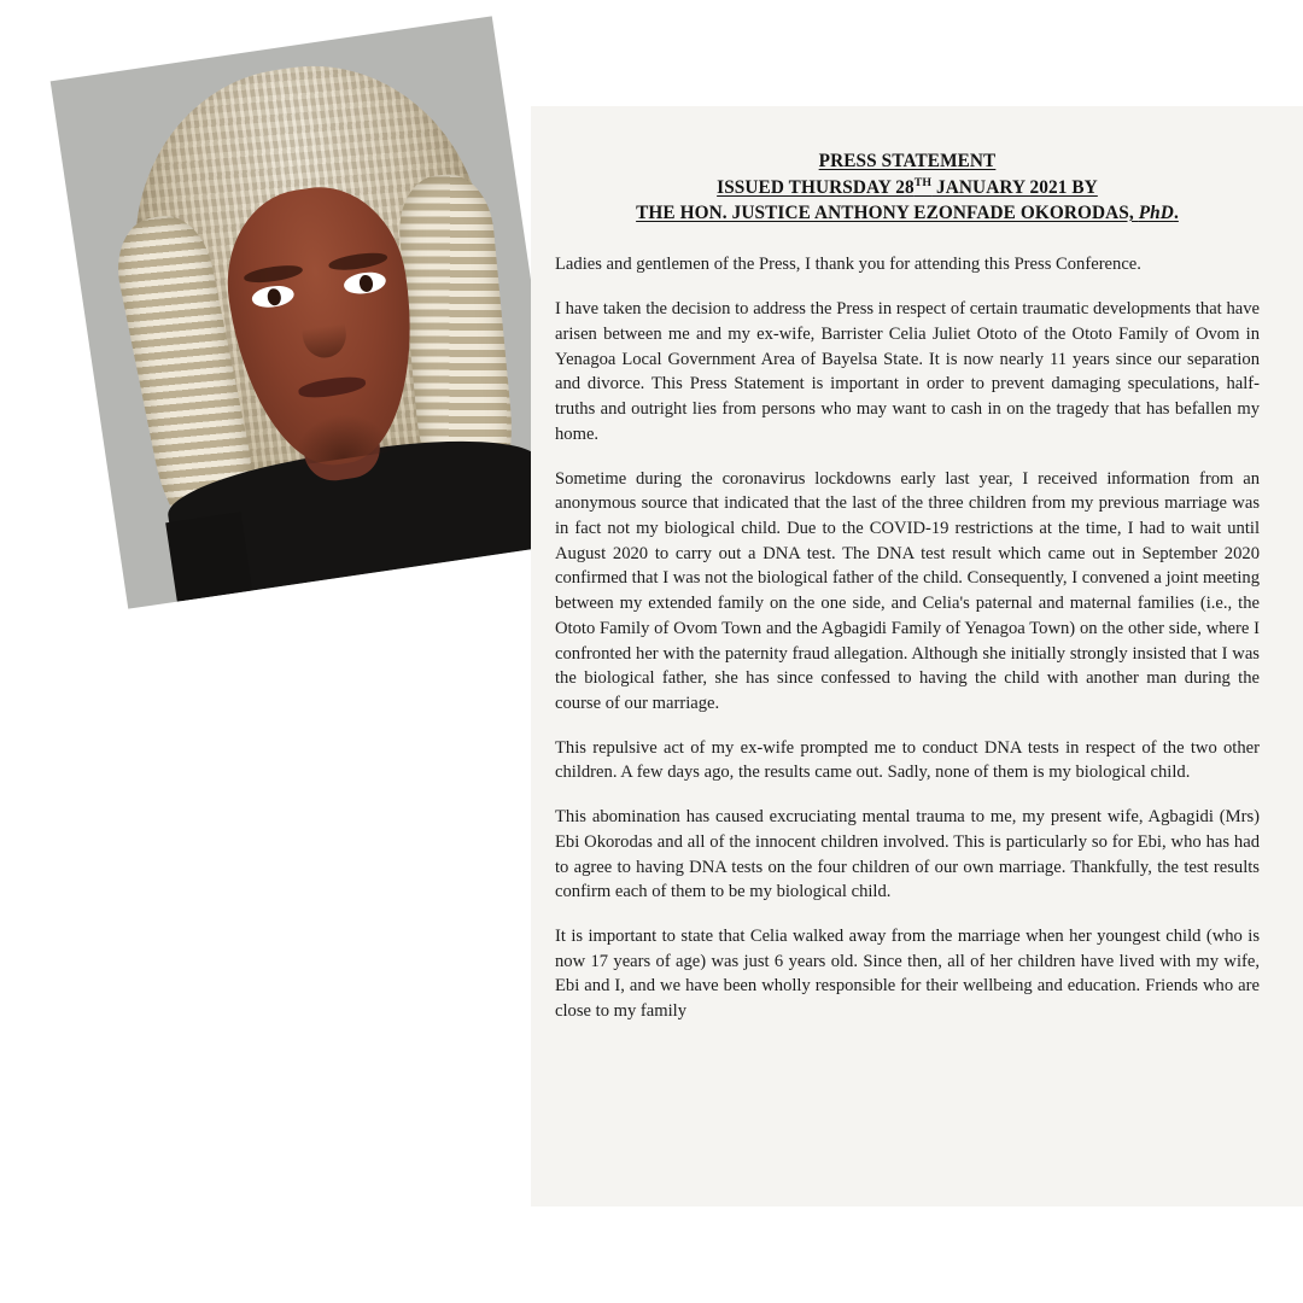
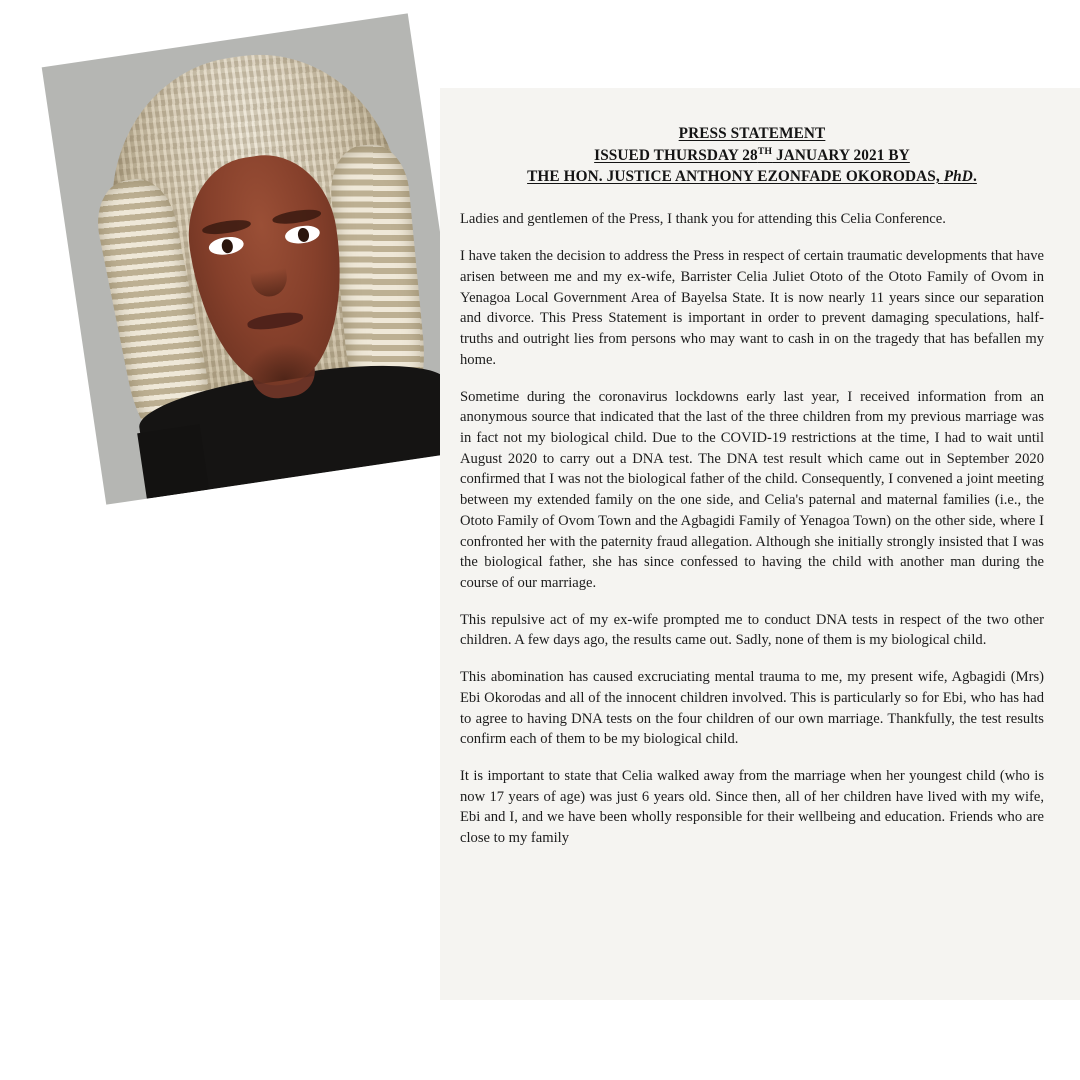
  PRESS STATEMENT
  ISSUED THURSDAY 28TH JANUARY 2021 BY
  THE HON. JUSTICE ANTHONY EZONFADE OKORODAS, PhD.
- Ladies and gentlemen of the Press, I thank you for attending this Press Conference.
+ Ladies and gentlemen of the Press, I thank you for attending this Celia Conference.
  I have taken the decision to address the Press in respect of certain traumatic developments that have arisen between me and my ex-wife, Barrister Celia Juliet Ototo of the Ototo Family of Ovom in Yenagoa Local Government Area of Bayelsa State. It is now nearly 11 years since our separation and divorce. This Press Statement is important in order to prevent damaging speculations, half-truths and outright lies from persons who may want to cash in on the tragedy that has befallen my home.
  Sometime during the coronavirus lockdowns early last year, I received information from an anonymous source that indicated that the last of the three children from my previous marriage was in fact not my biological child. Due to the COVID-19 restrictions at the time, I had to wait until August 2020 to carry out a DNA test. The DNA test result which came out in September 2020 confirmed that I was not the biological father of the child. Consequently, I convened a joint meeting between my extended family on the one side, and Celia's paternal and maternal families (i.e., the Ototo Family of Ovom Town and the Agbagidi Family of Yenagoa Town) on the other side, where I confronted her with the paternity fraud allegation. Although she initially strongly insisted that I was the biological father, she has since confessed to having the child with another man during the course of our marriage.
  This repulsive act of my ex-wife prompted me to conduct DNA tests in respect of the two other children. A few days ago, the results came out. Sadly, none of them is my biological child.
  This abomination has caused excruciating mental trauma to me, my present wife, Agbagidi (Mrs) Ebi Okorodas and all of the innocent children involved. This is particularly so for Ebi, who has had to agree to having DNA tests on the four children of our own marriage. Thankfully, the test results confirm each of them to be my biological child.
  It is important to state that Celia walked away from the marriage when her youngest child (who is now 17 years of age) was just 6 years old. Since then, all of her children have lived with my wife, Ebi and I, and we have been wholly responsible for their wellbeing and education. Friends who are close to my family
